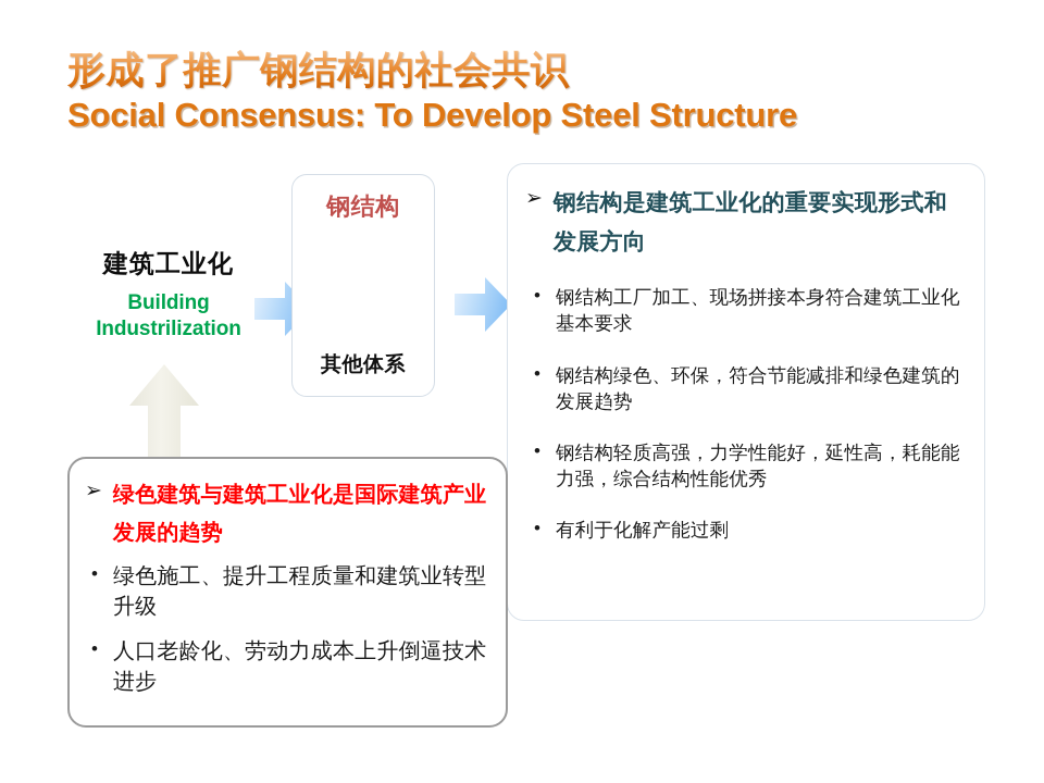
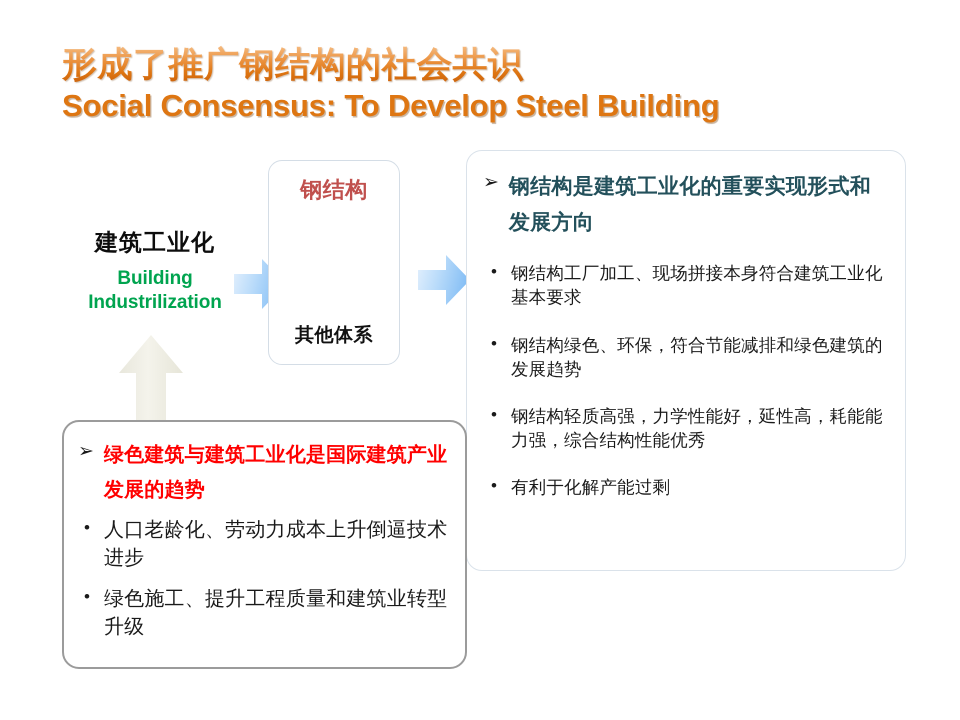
  形成了推广钢结构的社会共识
- Social Consensus: To Develop Steel Structure
+ Social Consensus: To Develop Steel Building
  建筑工业化
  Building Industrilization
  钢结构
  其他体系
  ➢
  钢结构是建筑工业化的重要实现形式和发展方向
  •
  钢结构工厂加工、现场拼接本身符合建筑工业化基本要求
  •
  钢结构绿色、环保，符合节能减排和绿色建筑的发展趋势
  •
  钢结构轻质高强，力学性能好，延性高，耗能能力强，综合结构性能优秀
  •
  有利于化解产能过剩
  ➢
  绿色建筑与建筑工业化是国际建筑产业发展的趋势
  •
- 绿色施工、提升工程质量和建筑业转型升级
+ 人口老龄化、劳动力成本上升倒逼技术进步
  •
- 人口老龄化、劳动力成本上升倒逼技术进步
+ 绿色施工、提升工程质量和建筑业转型升级
